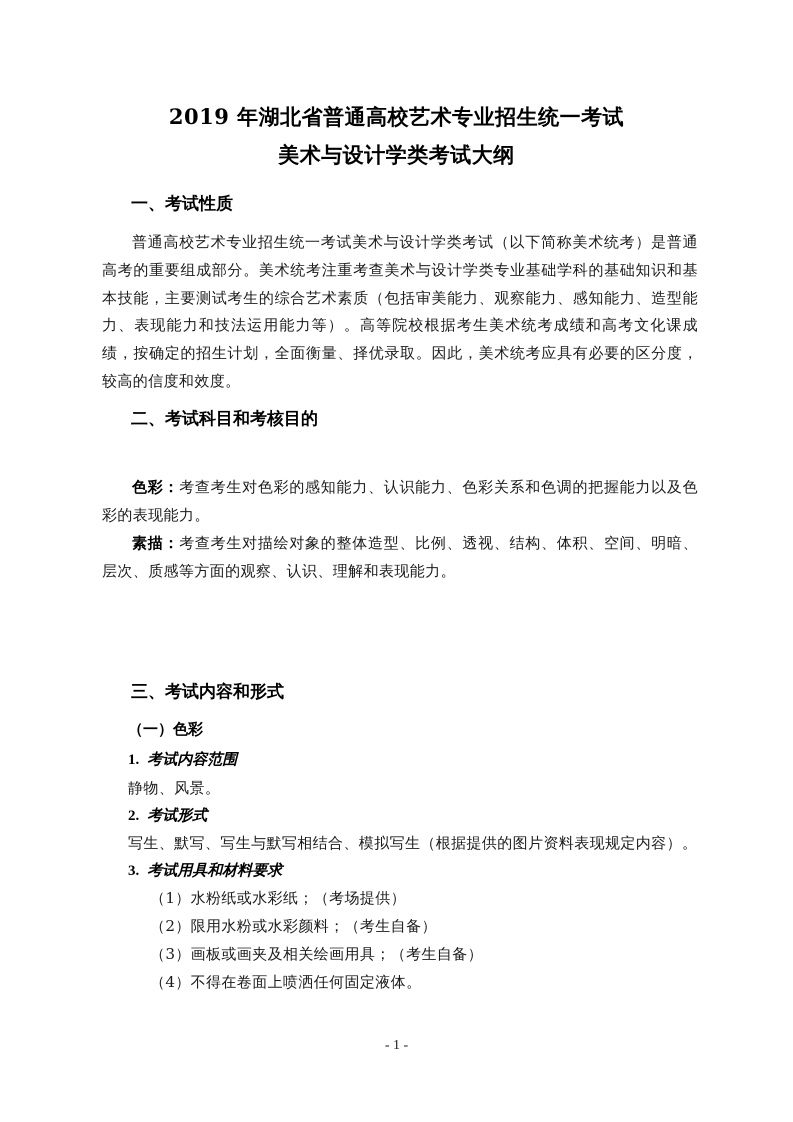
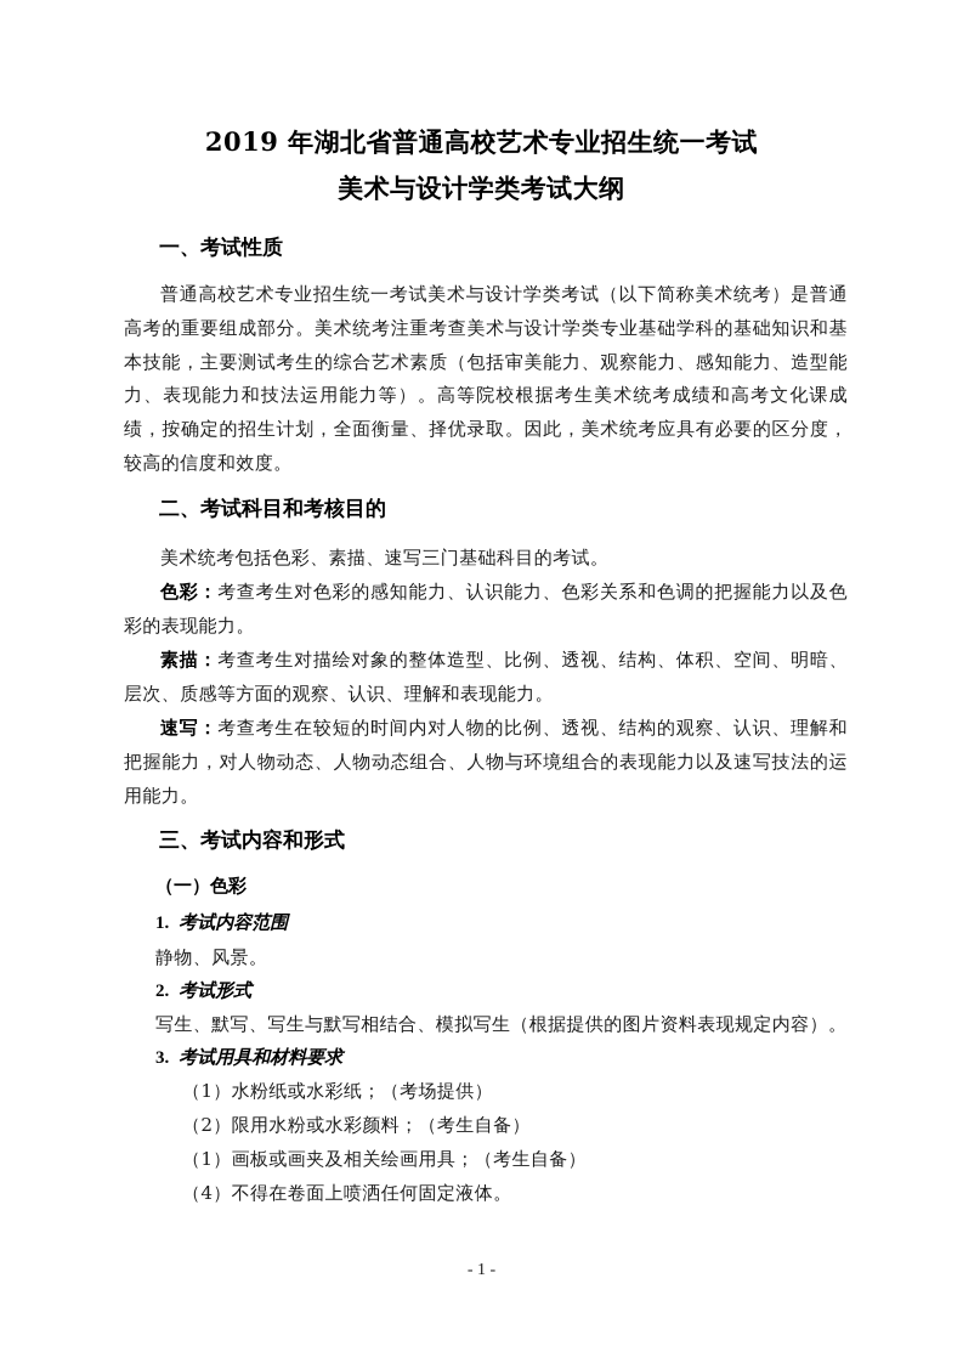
  2019 年湖北省普通高校艺术专业招生统一考试
  美术与设计学类考试大纲
  一、考试性质
  普通高校艺术专业招生统一考试美术与设计学类考试（以下简称美术统考）是普通高考的重要组成部分。美术统考注重考查美术与设计学类专业基础学科的基础知识和基本技能，主要测试考生的综合艺术素质（包括审美能力、观察能力、感知能力、造型能力、表现能力和技法运用能力等）。高等院校根据考生美术统考成绩和高考文化课成绩，按确定的招生计划，全面衡量、择优录取。因此，美术统考应具有必要的区分度，较高的信度和效度。
  二、考试科目和考核目的
+ 美术统考包括色彩、素描、速写三门基础科目的考试。
  色彩：考查考生对色彩的感知能力、认识能力、色彩关系和色调的把握能力以及色彩的表现能力。
  素描：考查考生对描绘对象的整体造型、比例、透视、结构、体积、空间、明暗、层次、质感等方面的观察、认识、理解和表现能力。
+ 速写：考查考生在较短的时间内对人物的比例、透视、结构的观察、认识、理解和把握能力，对人物动态、人物动态组合、人物与环境组合的表现能力以及速写技法的运用能力。
  三、考试内容和形式
  （一）色彩
  1. 考试内容范围
  静物、风景。
  2. 考试形式
  写生、默写、写生与默写相结合、模拟写生（根据提供的图片资料表现规定内容）。
  3. 考试用具和材料要求
  （1）水粉纸或水彩纸；（考场提供）
  （2）限用水粉或水彩颜料；（考生自备）
- （3）画板或画夹及相关绘画用具；（考生自备）
+ （1）画板或画夹及相关绘画用具；（考生自备）
  （4）不得在卷面上喷洒任何固定液体。
  - 1 -
